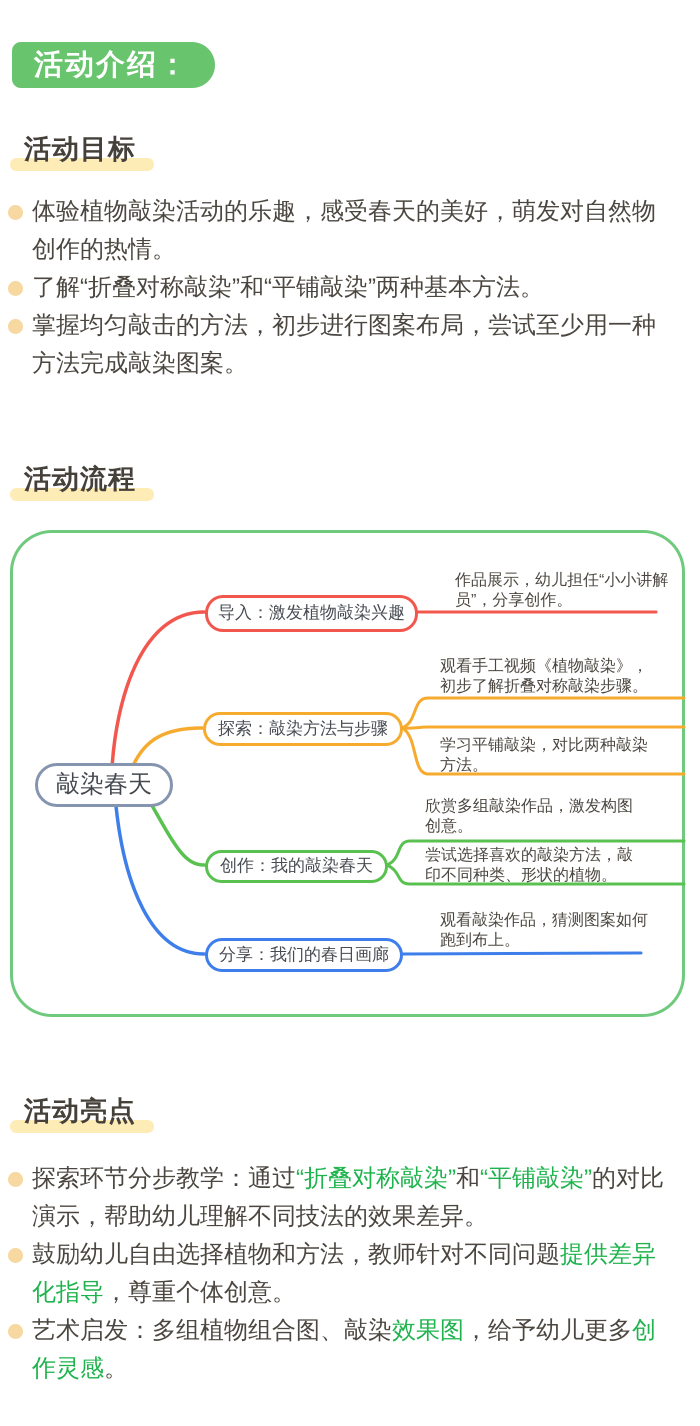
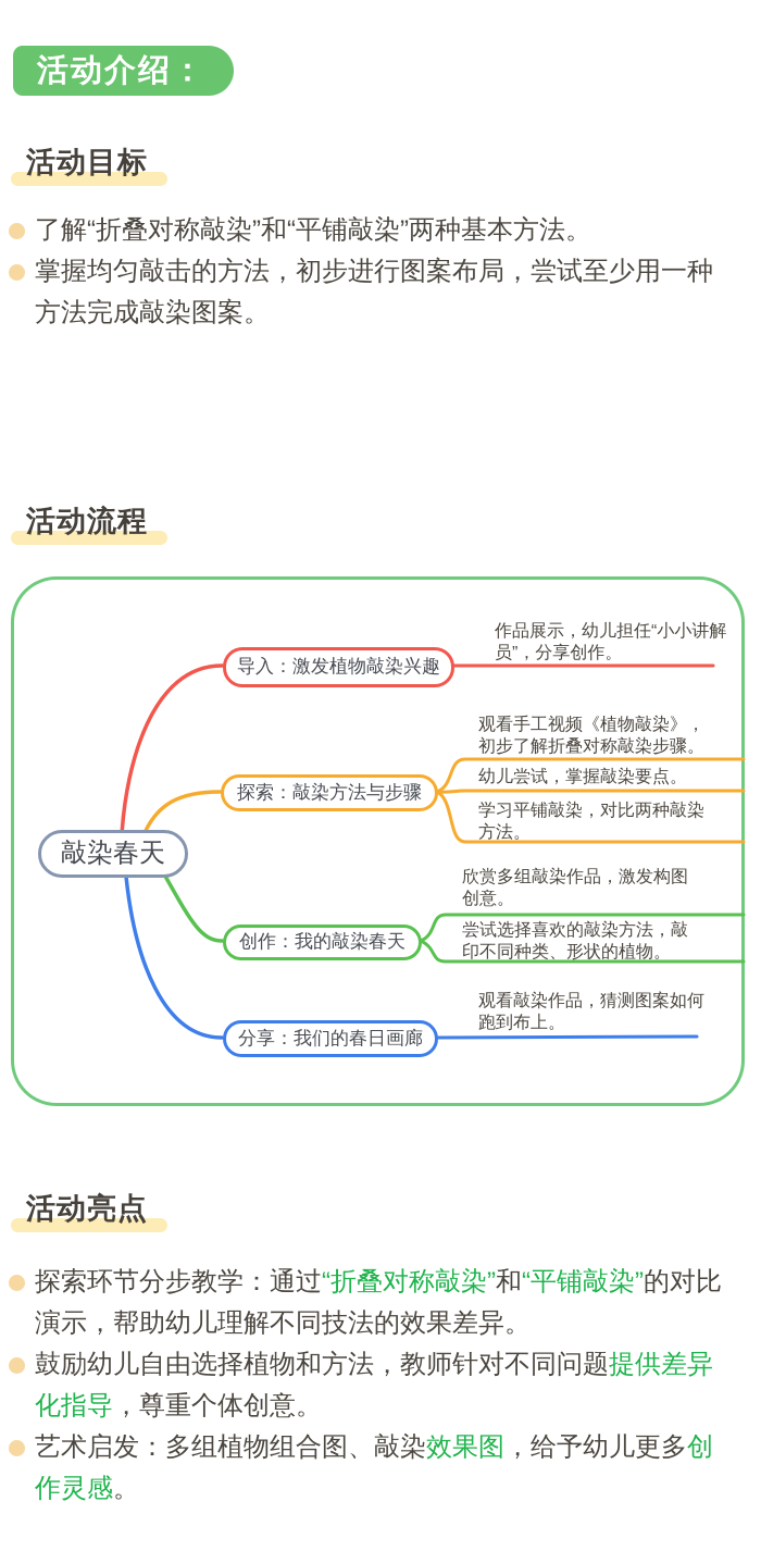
  活动介绍：
  活动目标
- 体验植物敲染活动的乐趣，感受春天的美好，萌发对自然物创作的热情。
  了解“折叠对称敲染”和“平铺敲染”两种基本方法。
  掌握均匀敲击的方法，初步进行图案布局，尝试至少用一种方法完成敲染图案。
  活动流程
  敲染春天
  导入：激发植物敲染兴趣
  探索：敲染方法与步骤
  创作：我的敲染春天
  分享：我们的春日画廊
  作品展示，幼儿担任“小小讲解员”，分享创作。
  观看手工视频《植物敲染》，初步了解折叠对称敲染步骤。
+ 幼儿尝试，掌握敲染要点。
  学习平铺敲染，对比两种敲染方法。
  欣赏多组敲染作品，激发构图创意。
  尝试选择喜欢的敲染方法，敲印不同种类、形状的植物。
  观看敲染作品，猜测图案如何跑到布上。
  活动亮点
  探索环节分步教学：通过“折叠对称敲染”和“平铺敲染”的对比演示，帮助幼儿理解不同技法的效果差异。
  鼓励幼儿自由选择植物和方法，教师针对不同问题提供差异化指导，尊重个体创意。
  艺术启发：多组植物组合图、敲染效果图，给予幼儿更多创作灵感。
